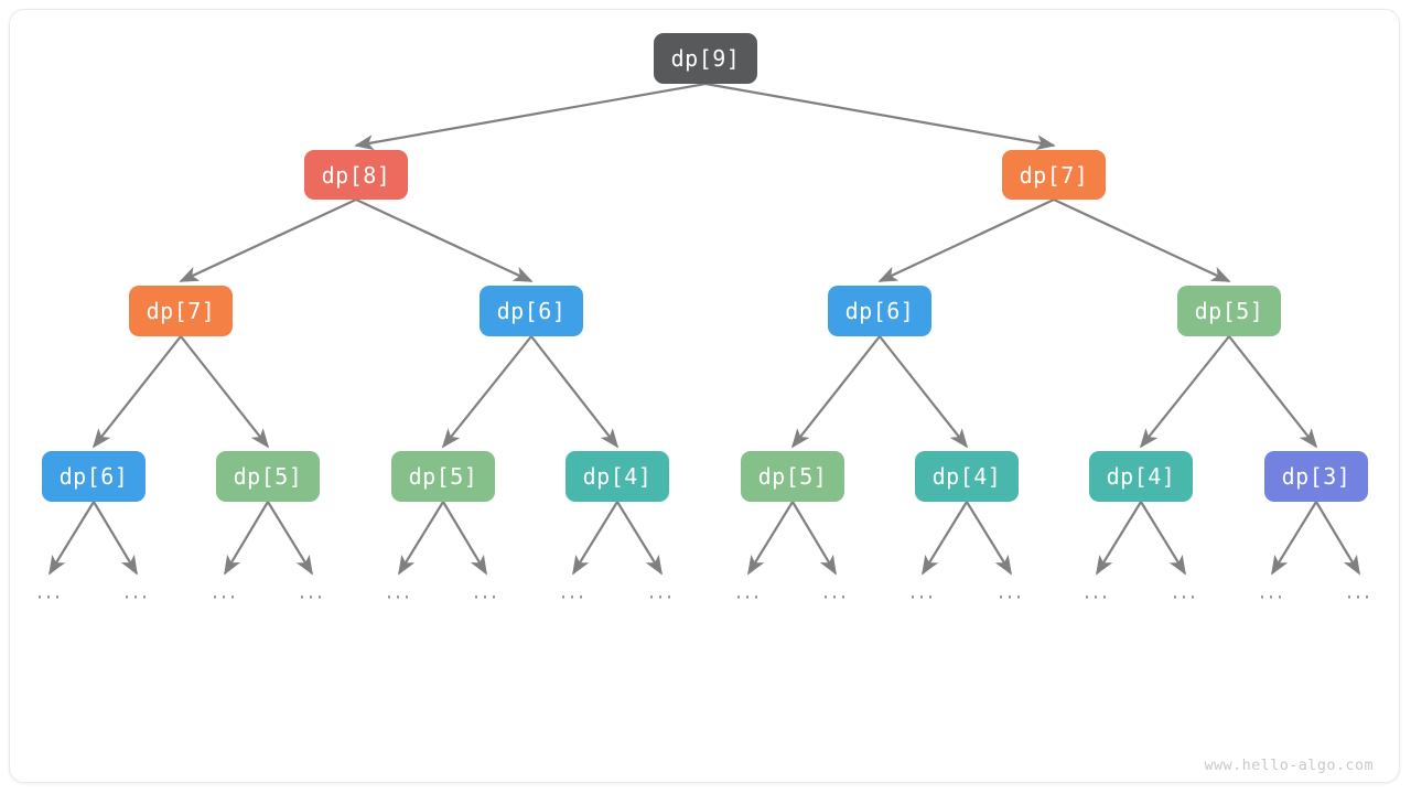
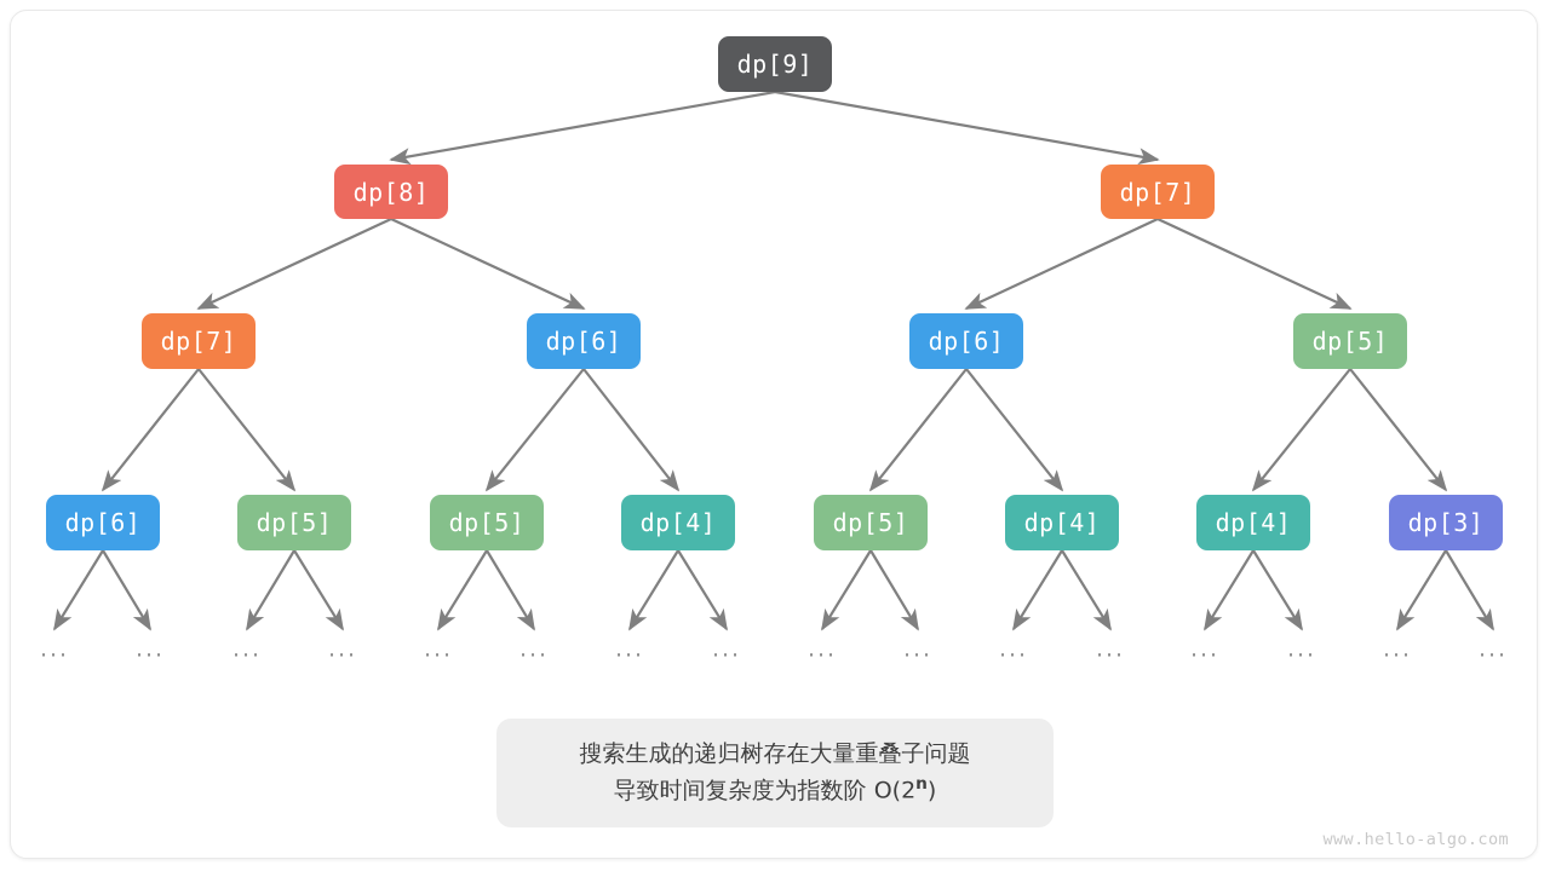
  dp[9]
  dp[8]
  dp[7]
  dp[7]
  dp[6]
  dp[6]
  dp[5]
  dp[6]
  dp[5]
  dp[5]
  dp[4]
  dp[5]
  dp[4]
  dp[4]
  dp[3]
  ...
  ...
  ...
  ...
  ...
  ...
  ...
  ...
  ...
  ...
  ...
  ...
  ...
  ...
  ...
  ...
+ 搜索生成的递归树存在大量重叠子问题
+ 导致时间复杂度为指数阶 O(2n)
  www.hello-algo.com
